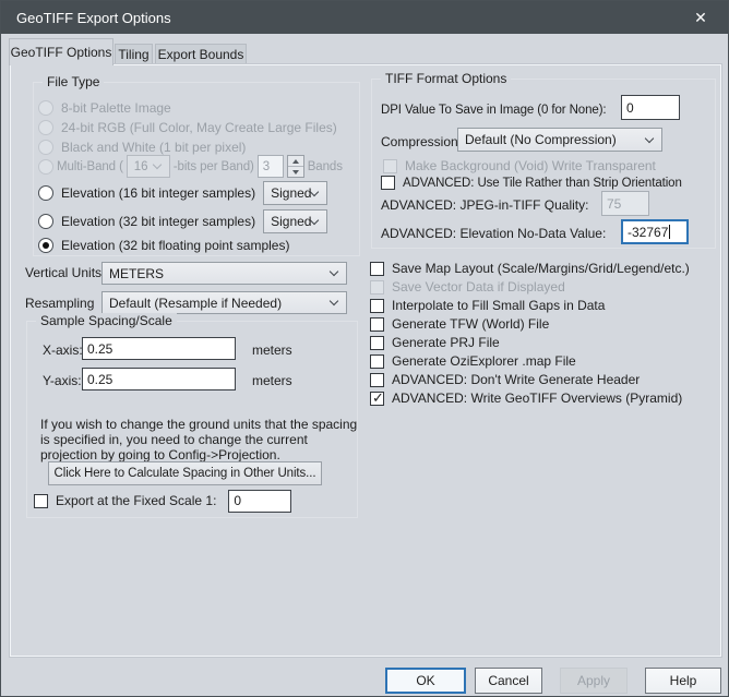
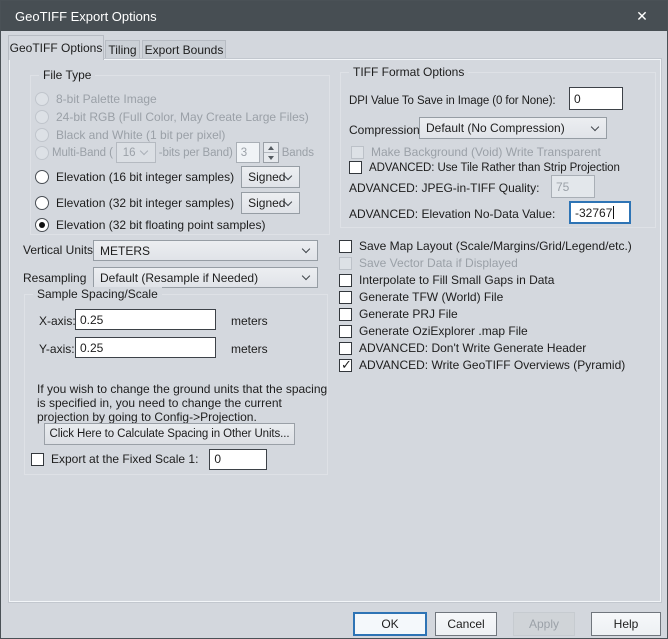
  GeoTIFF Export Options
  ✕
  GeoTIFF Options
  Tiling
  Export Bounds
  File Type
  8-bit Palette Image
  24-bit RGB (Full Color, May Create Large Files)
  Black and White (1 bit per pixel)
  Multi-Band (
  16
  -bits per Band)
  3
  Bands
  Elevation (16 bit integer samples)
  Signed
  Elevation (32 bit integer samples)
  Signed
  Elevation (32 bit floating point samples)
  TIFF Format Options
  DPI Value To Save in Image (0 for None):
  0
  Compression
  Default (No Compression)
  Make Background (Void) Write Transparent
- ADVANCED: Use Tile Rather than Strip Orientation
+ ADVANCED: Use Tile Rather than Strip Projection
  ADVANCED: JPEG-in-TIFF Quality:
  75
  ADVANCED: Elevation No-Data Value:
  -32767
  Vertical Units
  METERS
  Resampling
  Default (Resample if Needed)
  Sample Spacing/Scale
  X-axis:
  0.25
  meters
  Y-axis:
  0.25
  meters
  If you wish to change the ground units that the spacing is specified in, you need to change the current projection by going to Config->Projection.
  Click Here to Calculate Spacing in Other Units...
  Export at the Fixed Scale 1:
  0
  Save Map Layout (Scale/Margins/Grid/Legend/etc.)
  Save Vector Data if Displayed
  Interpolate to Fill Small Gaps in Data
  Generate TFW (World) File
  Generate PRJ File
  Generate OziExplorer .map File
  ADVANCED: Don't Write Generate Header
  ADVANCED: Write GeoTIFF Overviews (Pyramid)
  OK
  Cancel
  Apply
  Help
